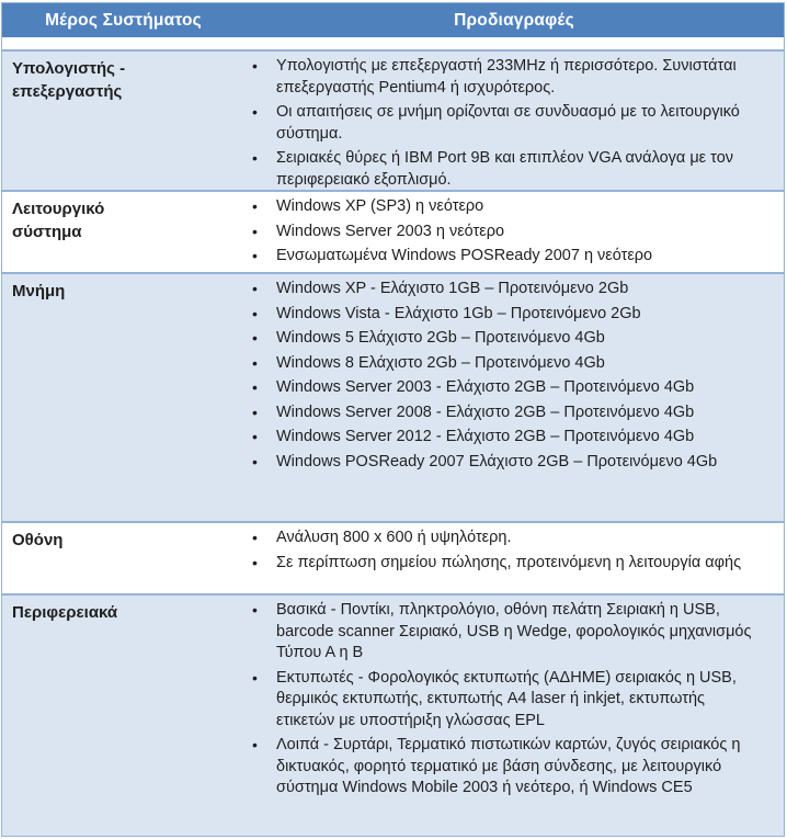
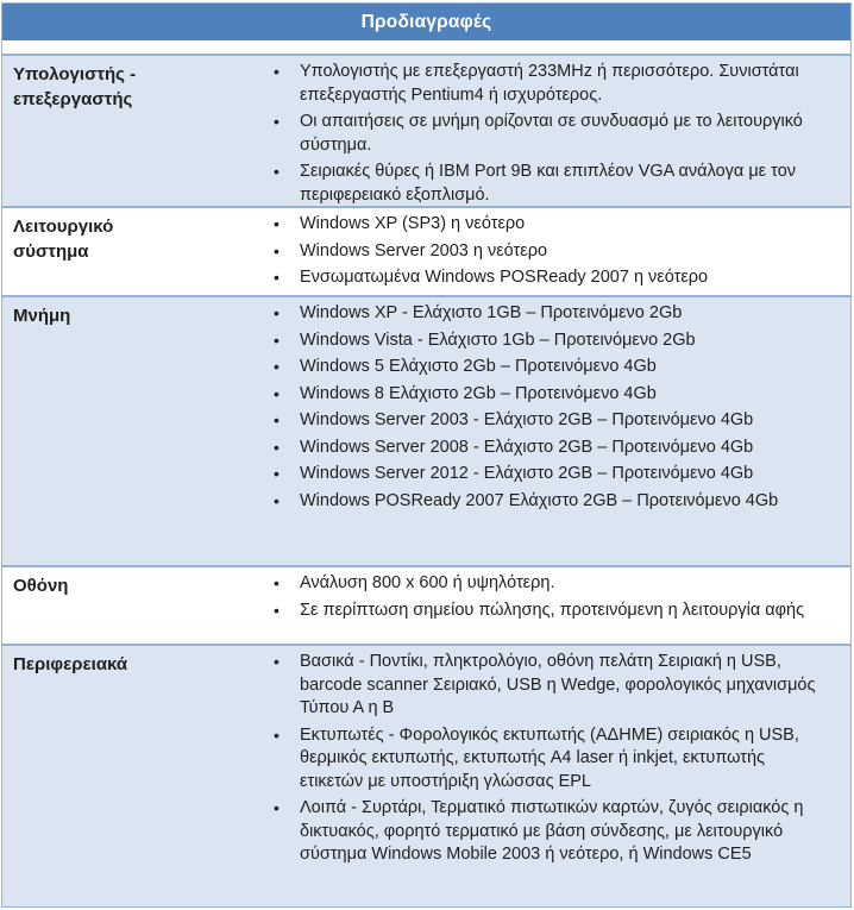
- Μέρος Συστήματος
  Προδιαγραφές
  Υπολογιστής -
  επεξεργαστής
  Υπολογιστής με επεξεργαστή 233MHz ή περισσότερο. Συνιστάται επεξεργαστής Pentium4 ή ισχυρότερος.
  Οι απαιτήσεις σε μνήμη ορίζονται σε συνδυασμό με το λειτουργικό σύστημα.
  Σειριακές θύρες ή IBM Port 9B και επιπλέον VGA ανάλογα με τον περιφερειακό εξοπλισμό.
  Λειτουργικό
  σύστημα
  Windows XP (SP3) η νεότερο
  Windows Server 2003 η νεότερο
  Ενσωματωμένα Windows POSReady 2007 η νεότερο
  Μνήμη
  Windows XP - Ελάχιστο 1GB – Προτεινόμενο 2Gb
  Windows Vista - Ελάχιστο 1Gb – Προτεινόμενο 2Gb
  Windows 5 Ελάχιστο 2Gb – Προτεινόμενο 4Gb
  Windows 8 Ελάχιστο 2Gb – Προτεινόμενο 4Gb
  Windows Server 2003 - Ελάχιστο 2GB – Προτεινόμενο 4Gb
  Windows Server 2008 - Ελάχιστο 2GB – Προτεινόμενο 4Gb
  Windows Server 2012 - Ελάχιστο 2GB – Προτεινόμενο 4Gb
  Windows POSReady 2007 Ελάχιστο 2GB – Προτεινόμενο 4Gb
  Οθόνη
  Ανάλυση 800 x 600 ή υψηλότερη.
  Σε περίπτωση σημείου πώλησης, προτεινόμενη η λειτουργία αφής
  Περιφερειακά
  Βασικά - Ποντίκι, πληκτρολόγιο, οθόνη πελάτη Σειριακή η USB, barcode scanner Σειριακό, USB η Wedge, φορολογικός μηχανισμός Τύπου Α η Β
  Εκτυπωτές - Φορολογικός εκτυπωτής (ΑΔΗΜΕ) σειριακός η USB, θερμικός εκτυπωτής, εκτυπωτής A4 laser ή inkjet, εκτυπωτής ετικετών με υποστήριξη γλώσσας EPL
  Λοιπά - Συρτάρι, Τερματικό πιστωτικών καρτών, ζυγός σειριακός η δικτυακός, φορητό τερματικό με βάση σύνδεσης, με λειτουργικό σύστημα Windows Mobile 2003 ή νεότερο, ή Windows CE5
